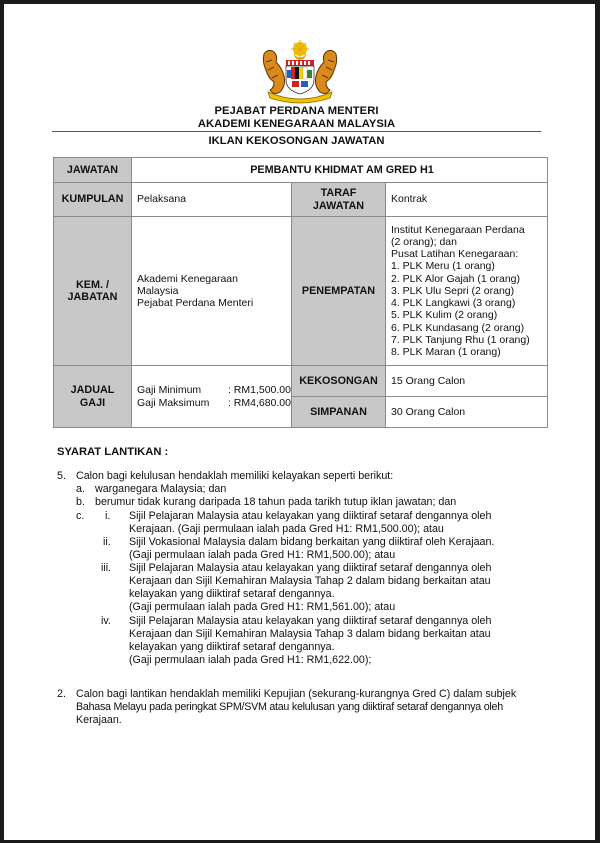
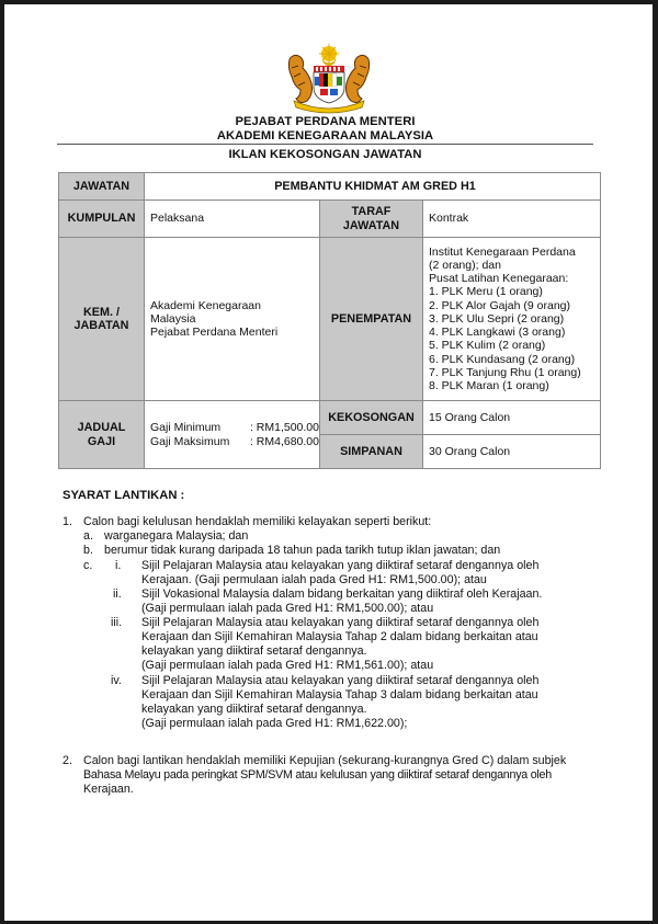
  PEJABAT PERDANA MENTERI
  AKADEMI KENEGARAAN MALAYSIA
  IKLAN KEKOSONGAN JAWATAN
  JAWATAN	PEMBANTU KHIDMAT AM GRED H1
  KUMPULAN	Pelaksana	TARAF JAWATAN	Kontrak
- KEM. / JABATAN	Akademi Kenegaraan Malaysia Pejabat Perdana Menteri	PENEMPATAN	Institut Kenegaraan Perdana (2 orang); dan Pusat Latihan Kenegaraan: 1. PLK Meru (1 orang) 2. PLK Alor Gajah (1 orang) 3. PLK Ulu Sepri (2 orang) 4. PLK Langkawi (3 orang) 5. PLK Kulim (2 orang) 6. PLK Kundasang (2 orang) 7. PLK Tanjung Rhu (1 orang) 8. PLK Maran (1 orang)
+ KEM. / JABATAN	Akademi Kenegaraan Malaysia Pejabat Perdana Menteri	PENEMPATAN	Institut Kenegaraan Perdana (2 orang); dan Pusat Latihan Kenegaraan: 1. PLK Meru (1 orang) 2. PLK Alor Gajah (9 orang) 3. PLK Ulu Sepri (2 orang) 4. PLK Langkawi (3 orang) 5. PLK Kulim (2 orang) 6. PLK Kundasang (2 orang) 7. PLK Tanjung Rhu (1 orang) 8. PLK Maran (1 orang)
  JADUAL GAJI	Gaji Minimum : RM1,500.00 Gaji Maksimum : RM4,680.00	KEKOSONGAN	15 Orang Calon
  SIMPANAN	30 Orang Calon
  SYARAT LANTIKAN :
- 5.
+ 1.
  Calon bagi kelulusan hendaklah memiliki kelayakan seperti berikut:
  a.
  warganegara Malaysia; dan
  b.
  berumur tidak kurang daripada 18 tahun pada tarikh tutup iklan jawatan; dan
  c.
  i.
  Sijil Pelajaran Malaysia atau kelayakan yang diiktiraf setaraf dengannya oleh
  Kerajaan. (Gaji permulaan ialah pada Gred H1: RM1,500.00); atau
  ii.
  Sijil Vokasional Malaysia dalam bidang berkaitan yang diiktiraf oleh Kerajaan.
  (Gaji permulaan ialah pada Gred H1: RM1,500.00); atau
  iii.
  Sijil Pelajaran Malaysia atau kelayakan yang diiktiraf setaraf dengannya oleh
  Kerajaan dan Sijil Kemahiran Malaysia Tahap 2 dalam bidang berkaitan atau
  kelayakan yang diiktiraf setaraf dengannya.
  (Gaji permulaan ialah pada Gred H1: RM1,561.00); atau
  iv.
  Sijil Pelajaran Malaysia atau kelayakan yang diiktiraf setaraf dengannya oleh
  Kerajaan dan Sijil Kemahiran Malaysia Tahap 3 dalam bidang berkaitan atau
  kelayakan yang diiktiraf setaraf dengannya.
  (Gaji permulaan ialah pada Gred H1: RM1,622.00);
  2.
  Calon bagi lantikan hendaklah memiliki Kepujian (sekurang-kurangnya Gred C) dalam subjek
  Bahasa Melayu pada peringkat SPM/SVM atau kelulusan yang diiktiraf setaraf dengannya oleh
  Kerajaan.
